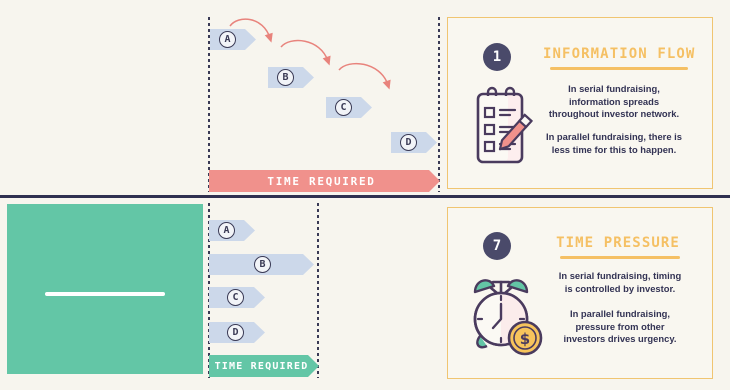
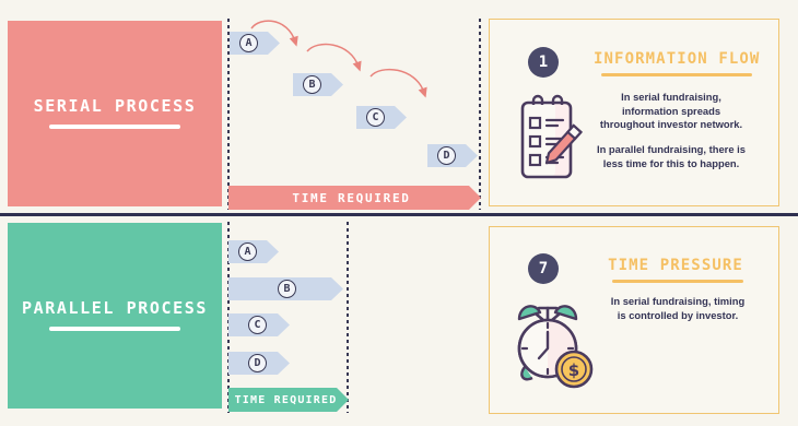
+ SERIAL PROCESS
  A
  B
  C
  D
  TIME REQUIRED
+ PARALLEL PROCESS
  A
  B
  C
  D
  TIME REQUIRED
  1
  INFORMATION FLOW
  In serial fundraising,
  information spreads
  throughout investor network.
  In parallel fundraising, there is
  less time for this to happen.
  7
  TIME PRESSURE
  $
  In serial fundraising, timing
  is controlled by investor.
- In parallel fundraising,
- pressure from other
- investors drives urgency.
